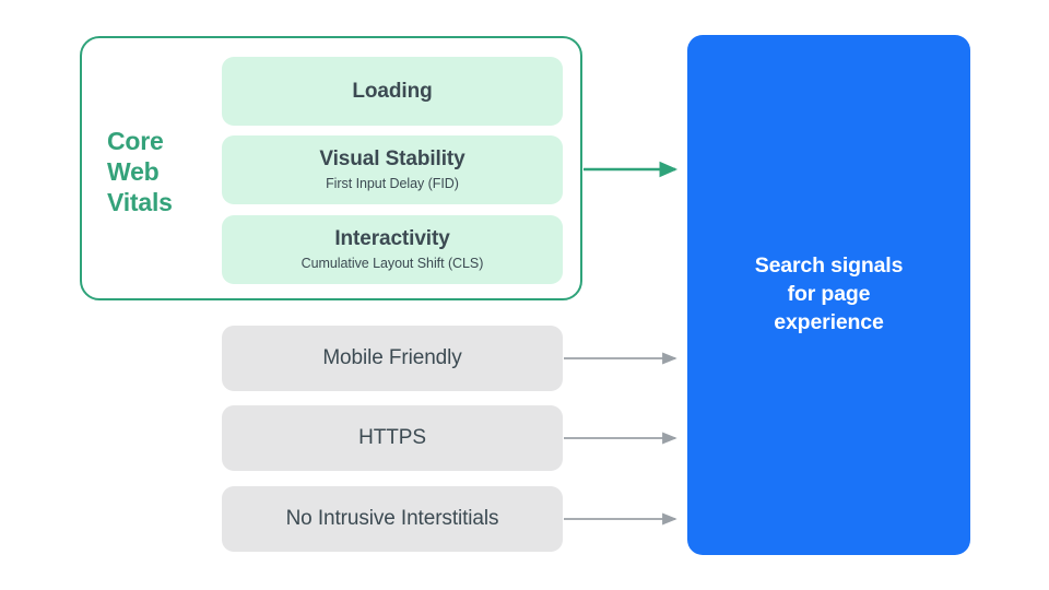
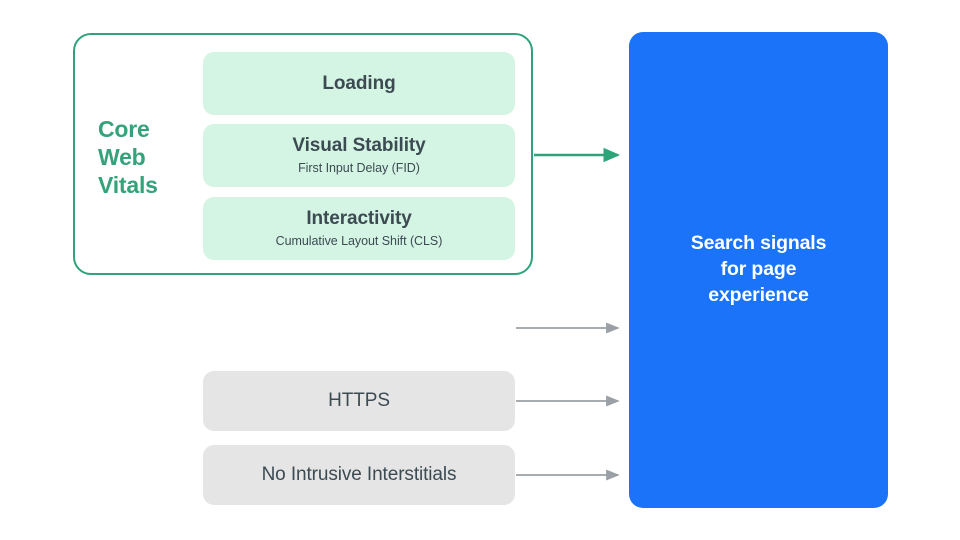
  Core
  Web
  Vitals
  Loading
  Visual Stability
  First Input Delay (FID)
  Interactivity
  Cumulative Layout Shift (CLS)
- Mobile Friendly
  HTTPS
  No Intrusive Interstitials
  Search signals
  for page
  experience
